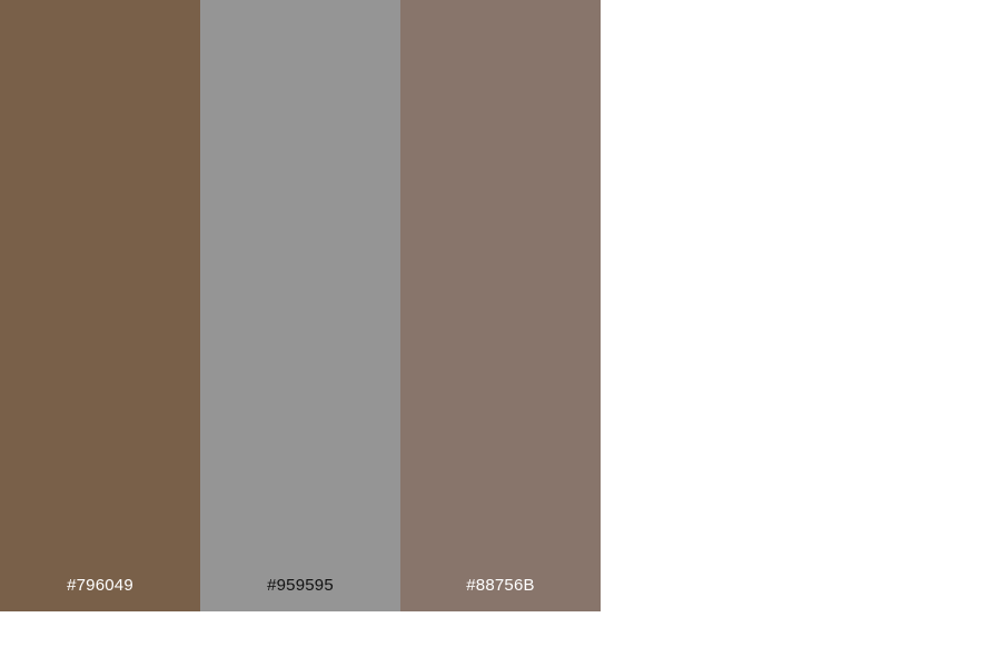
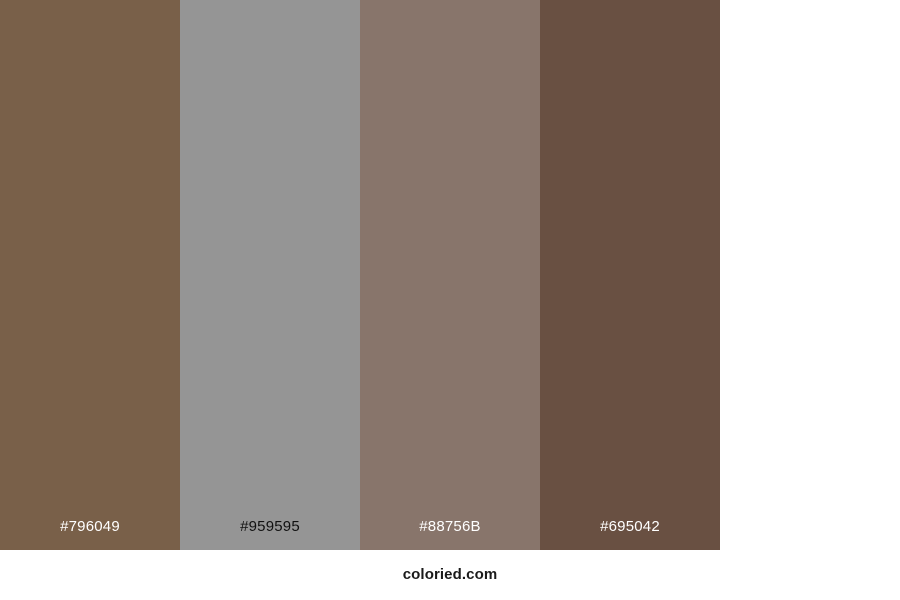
  #796049
  #959595
  #88756B
+ #695042
+ coloried.com
